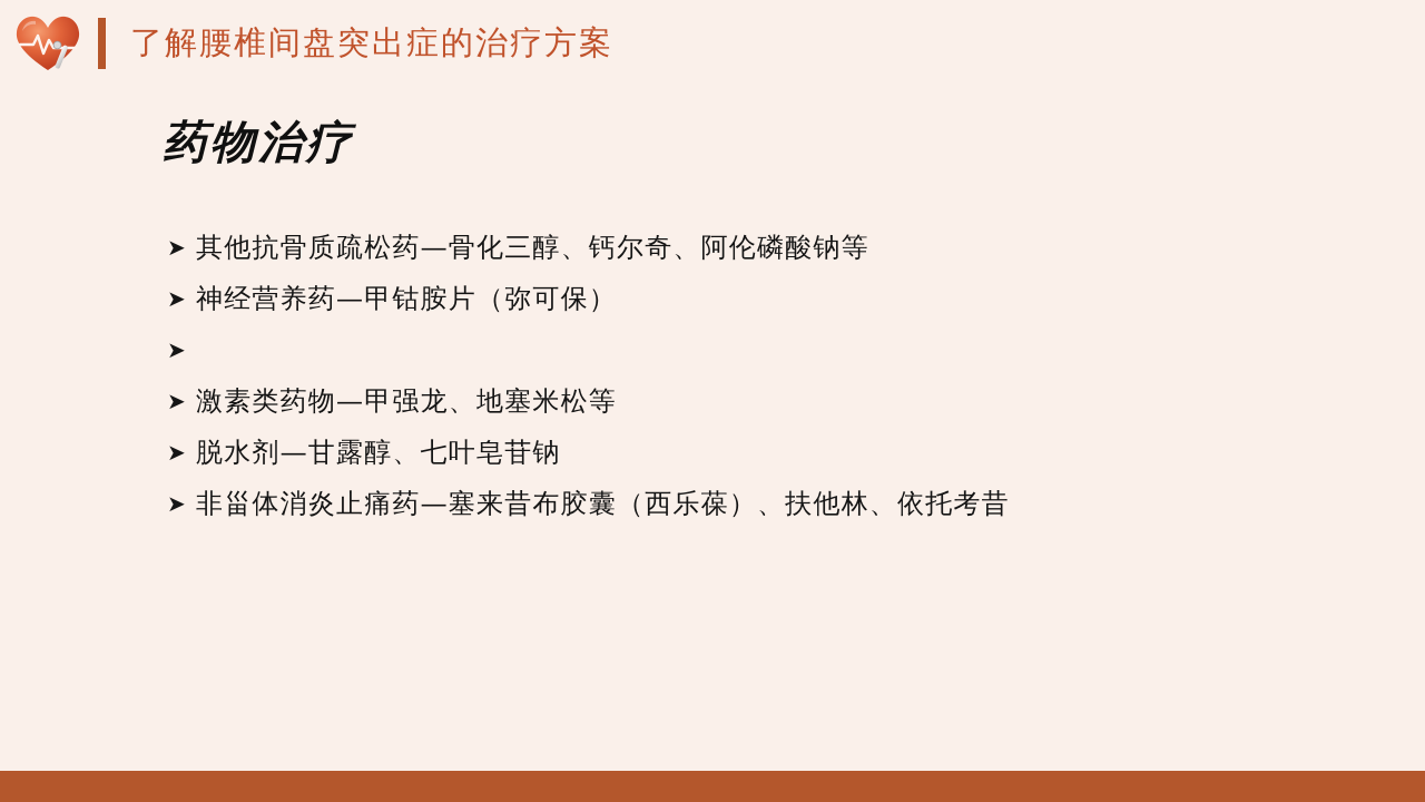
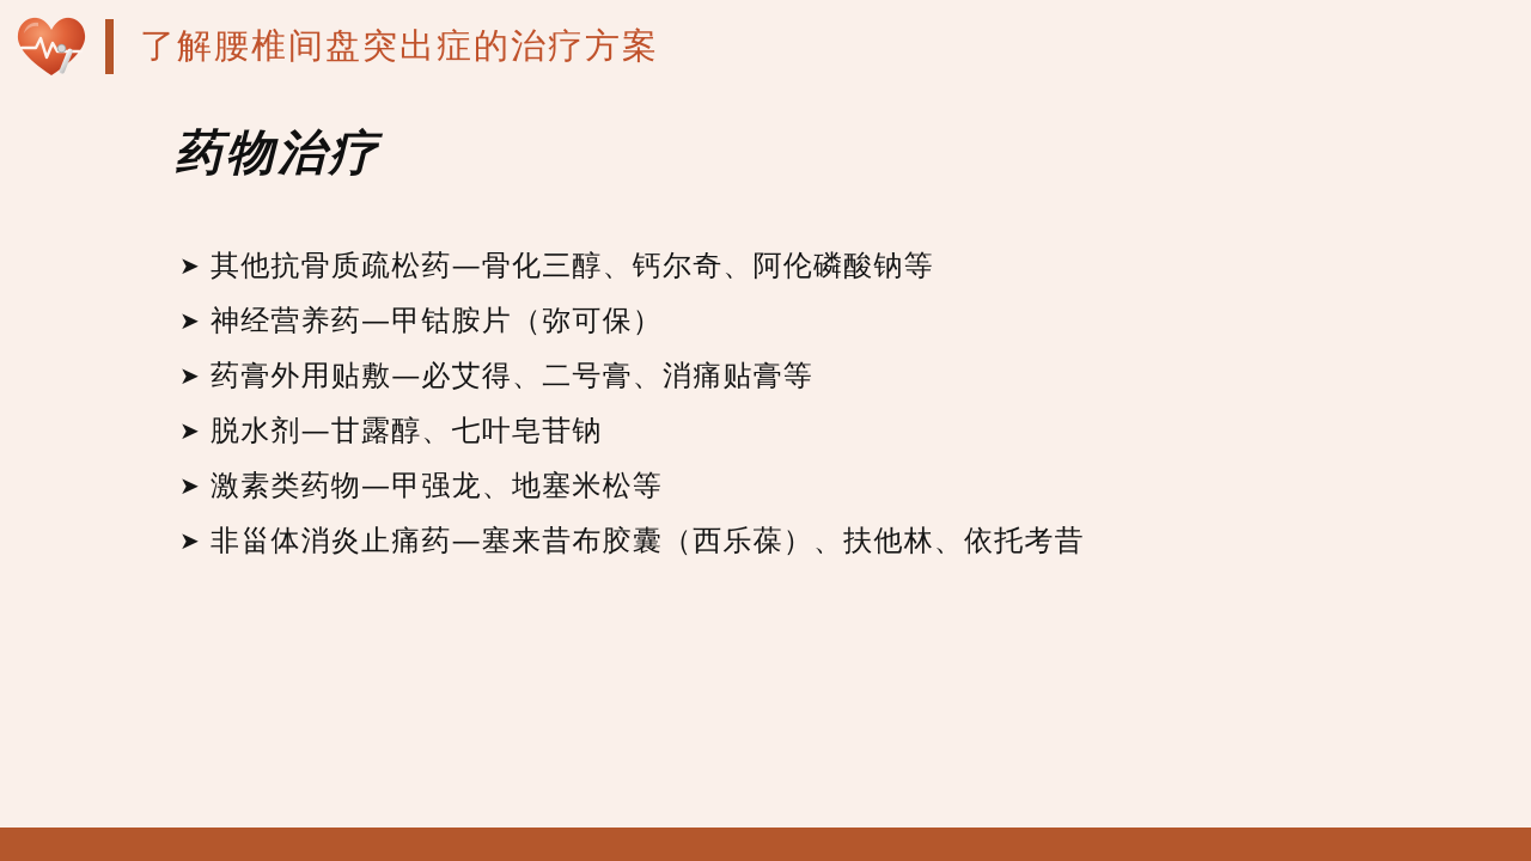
  了解腰椎间盘突出症的治疗方案
  药物治疗
  ➤
  其他抗骨质疏松药—骨化三醇、钙尔奇、阿伦磷酸钠等
  ➤
  神经营养药—甲钴胺片（弥可保）
  ➤
+ 药膏外用贴敷—必艾得、二号膏、消痛贴膏等
  ➤
- 激素类药物—甲强龙、地塞米松等
+ 脱水剂—甘露醇、七叶皂苷钠
  ➤
- 脱水剂—甘露醇、七叶皂苷钠
+ 激素类药物—甲强龙、地塞米松等
  ➤
  非甾体消炎止痛药—塞来昔布胶囊（西乐葆）、扶他林、依托考昔
